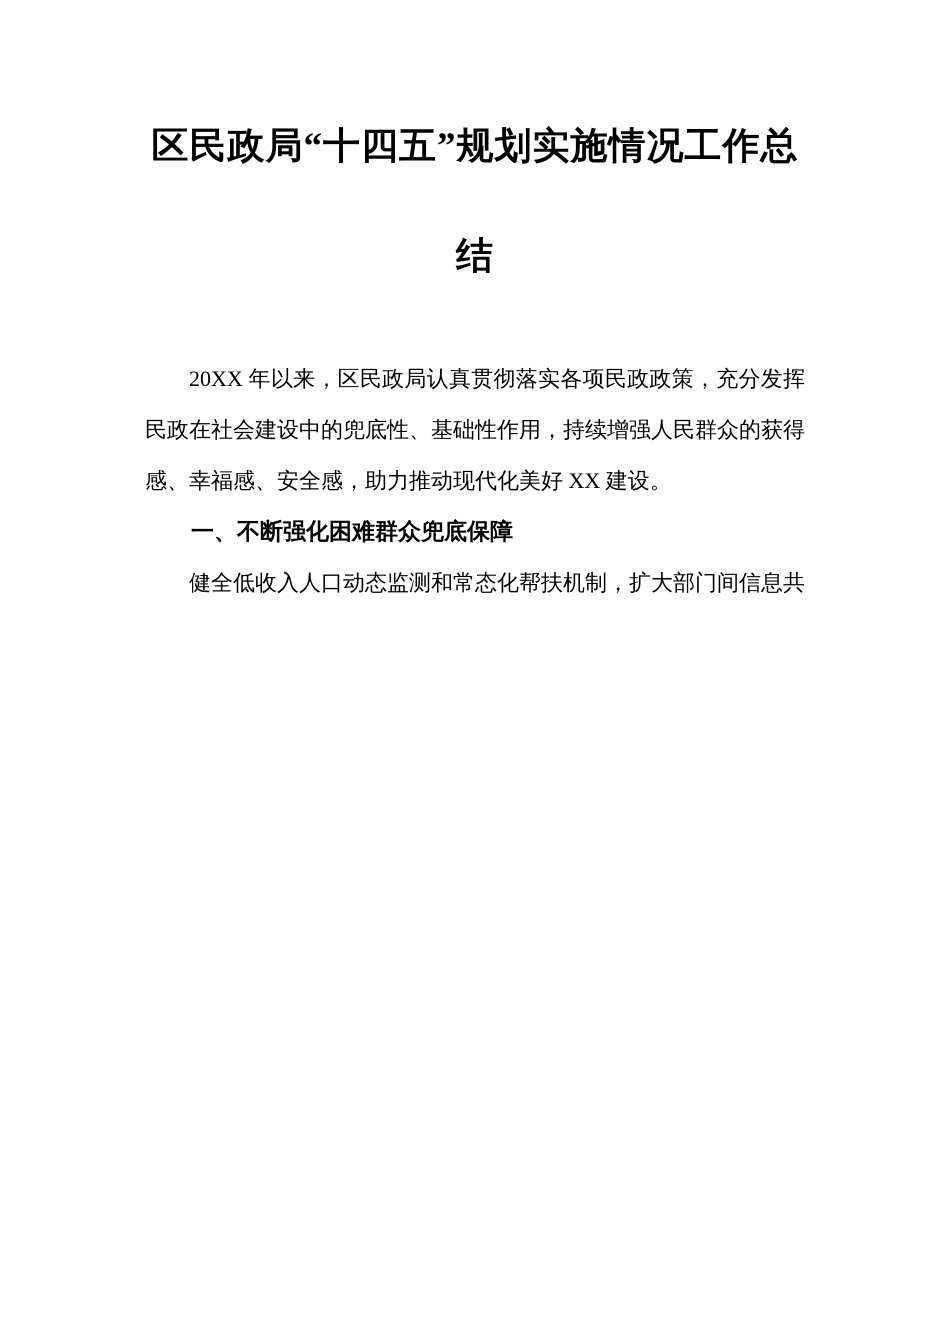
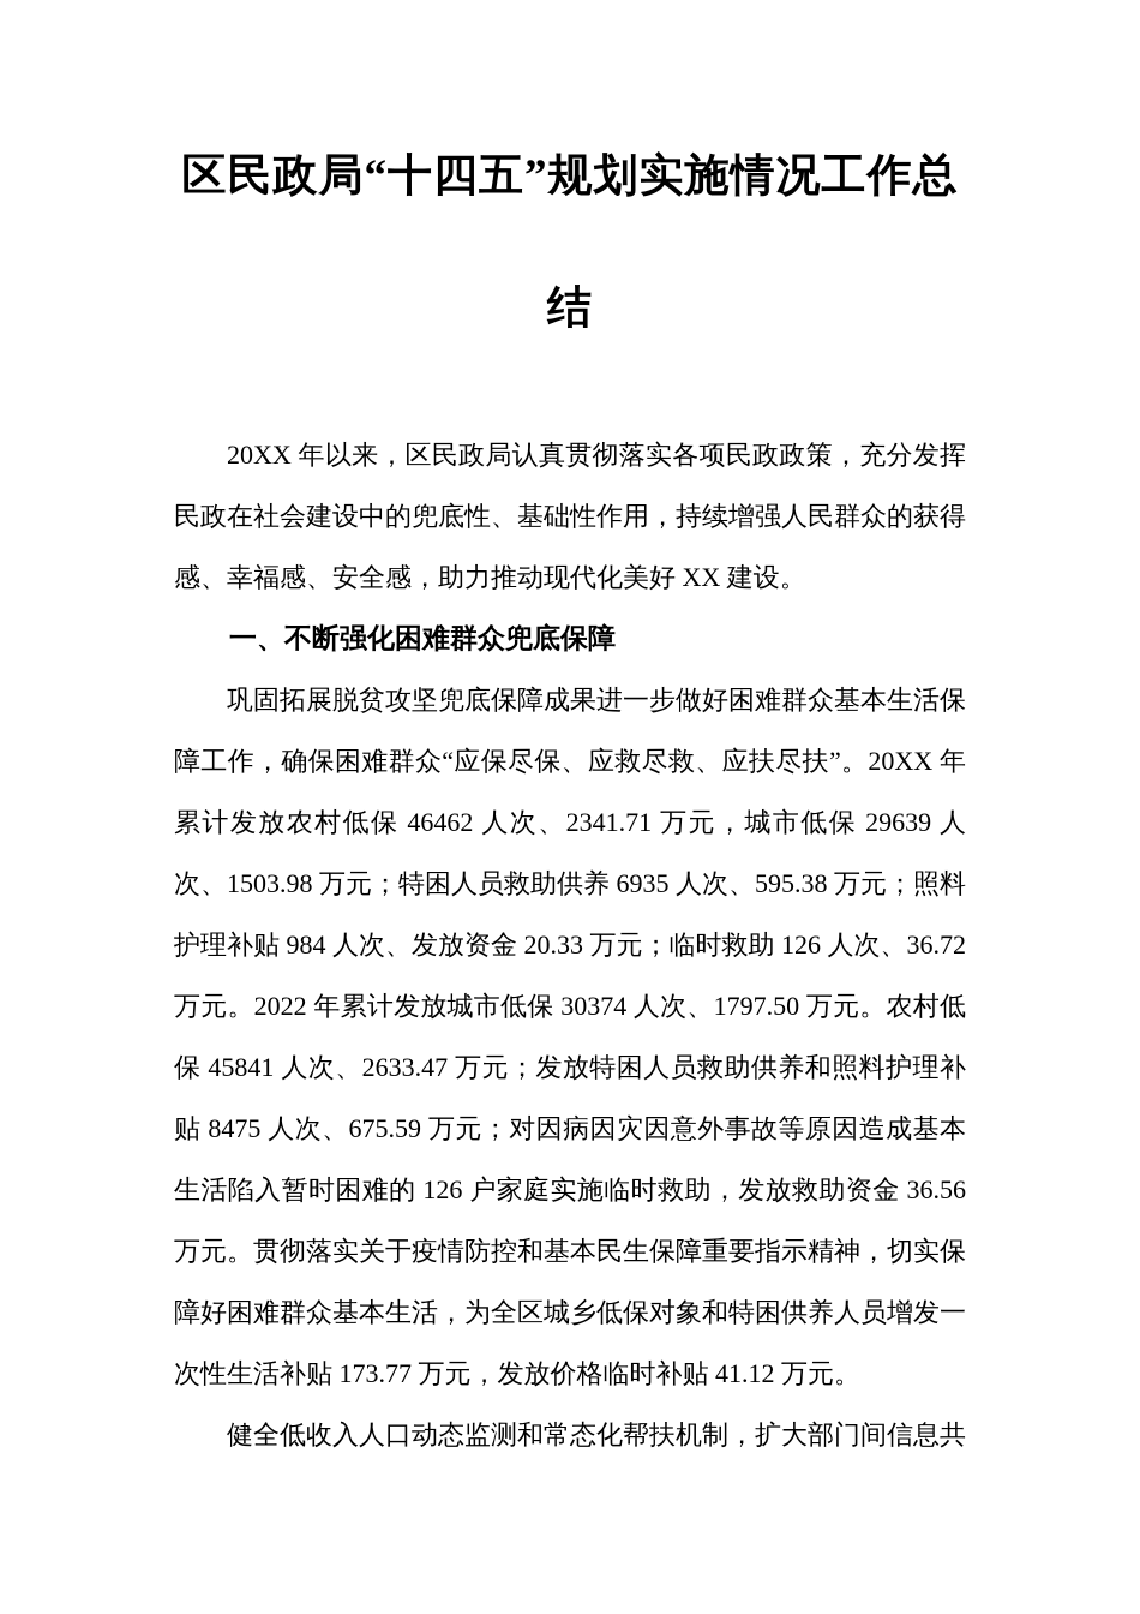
  区民政局“十四五”规划实施情况工作总
  结
  20XX 年以来，区民政局认真贯彻落实各项民政政策，充分发挥民政在社会建设中的兜底性、基础性作用，持续增强人民群众的获得感、幸福感、安全感，助力推动现代化美好 XX 建设。
  一、不断强化困难群众兜底保障
+ 巩固拓展脱贫攻坚兜底保障成果进一步做好困难群众基本生活保障工作，确保困难群众“应保尽保、应救尽救、应扶尽扶”。20XX 年累计发放农村低保 46462 人次、2341.71 万元，城市低保 29639 人次、1503.98 万元；特困人员救助供养 6935 人次、595.38 万元；照料护理补贴 984 人次、发放资金 20.33 万元；临时救助 126 人次、36.72 万元。2022 年累计发放城市低保 30374 人次、1797.50 万元。农村低保 45841 人次、2633.47 万元；发放特困人员救助供养和照料护理补贴 8475 人次、675.59 万元；对因病因灾因意外事故等原因造成基本生活陷入暂时困难的 126 户家庭实施临时救助，发放救助资金 36.56 万元。贯彻落实关于疫情防控和基本民生保障重要指示精神，切实保障好困难群众基本生活，为全区城乡低保对象和特困供养人员增发一次性生活补贴 173.77 万元，发放价格临时补贴 41.12 万元。
  健全低收入人口动态监测和常态化帮扶机制，扩大部门间信息共
